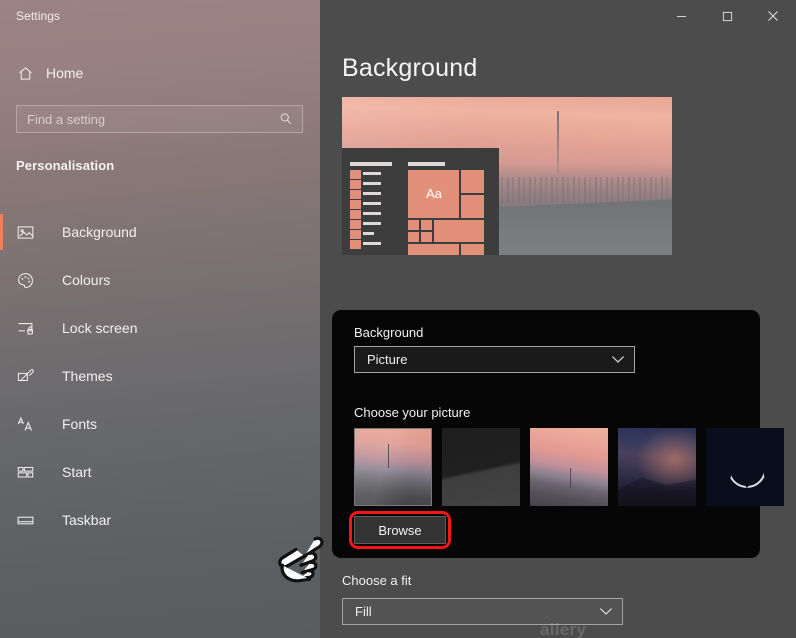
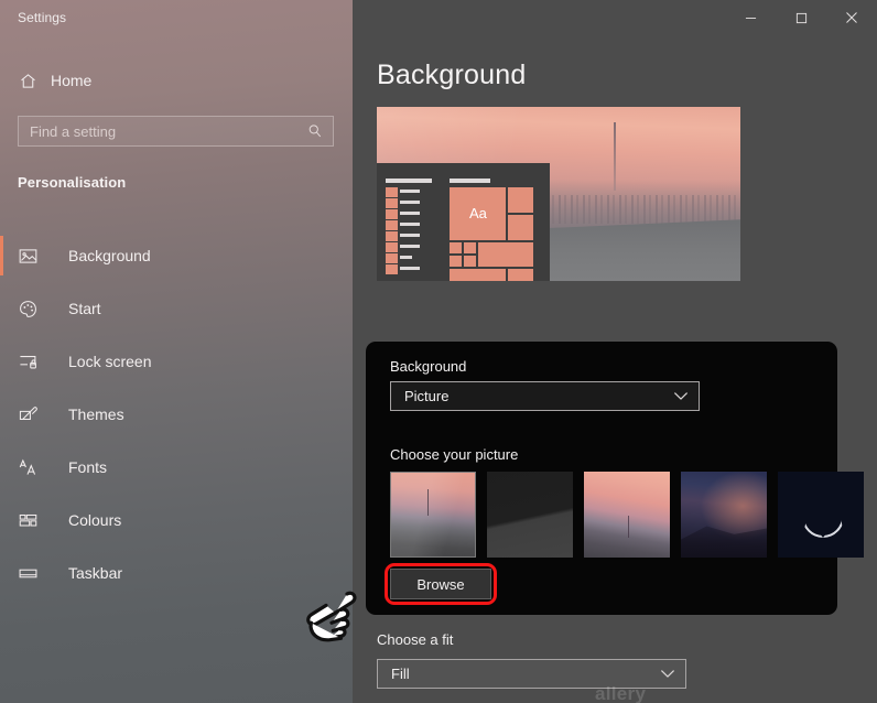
  Settings
  Home
  Find a setting
  Personalisation
  Background
- Colours
+ Start
  Lock screen
  Themes
  Fonts
- Start
+ Colours
  Taskbar
  Background
  Aa
  Background
  Picture
  Choose your picture
  Browse
  Choose a fit
  Fill
  allery
